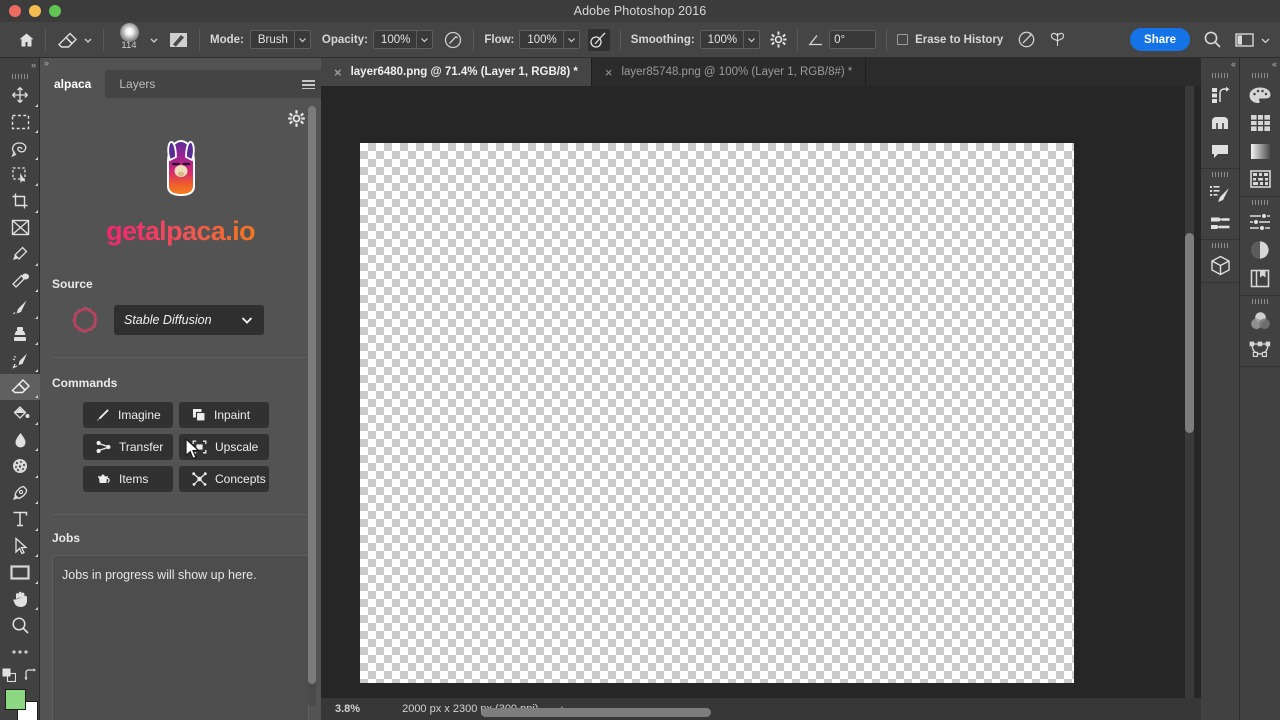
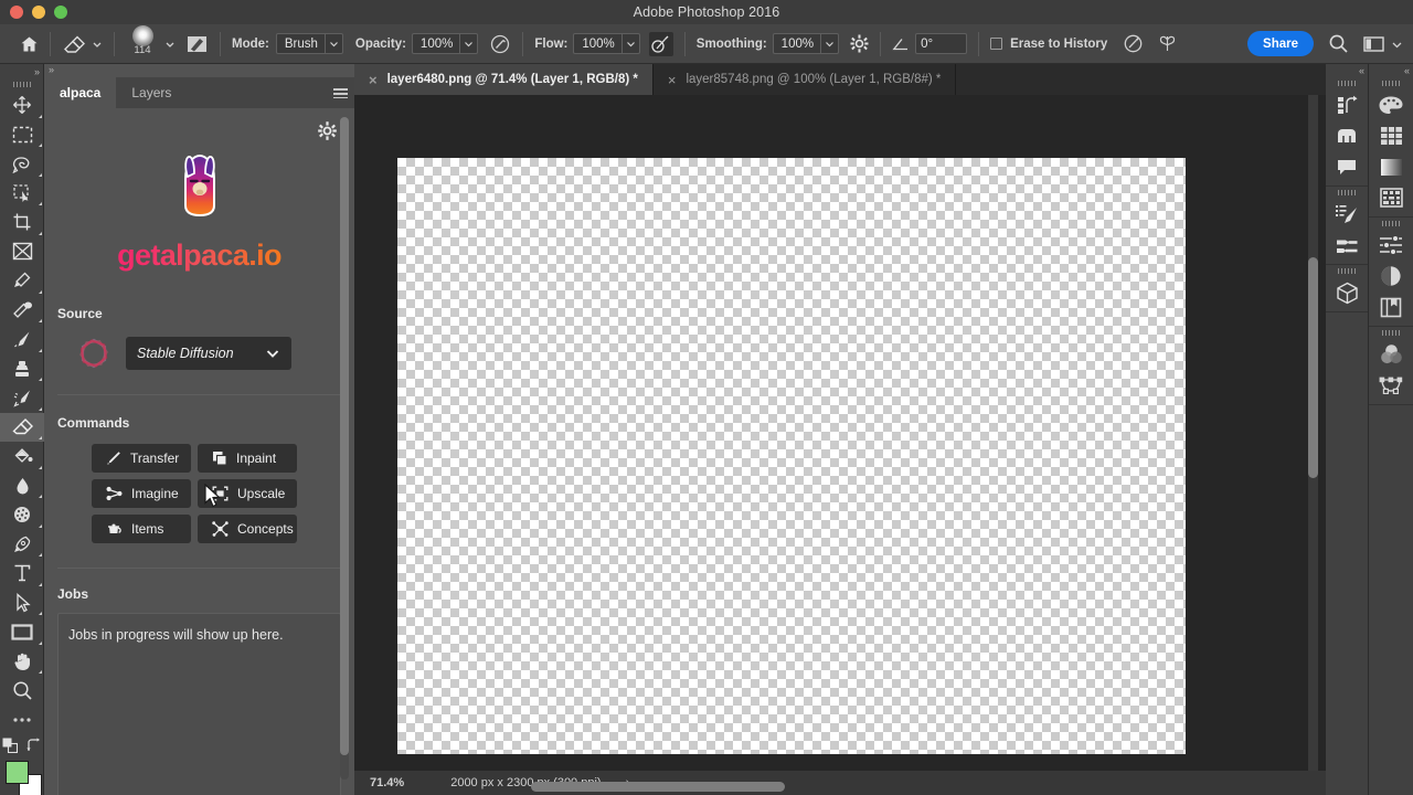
  Adobe Photoshop 2016
  114
  Mode:
  Brush
  Opacity:
  100%
  Flow:
  100%
  Smoothing:
  100%
  0°
  Erase to History
  Share
  »
  »
  alpaca
  Layers
  getalpaca.io
  Source
  Stable Diffusion
  Commands
- Imagine
+ Transfer
  Inpaint
- Transfer
+ Imagine
  Upscale
  Items
  Concepts
  Jobs
  Jobs in progress will show up here.
  ×
  layer6480.png @ 71.4% (Layer 1, RGB/8) *
  ×
  layer85748.png @ 100% (Layer 1, RGB/8#) *
- 3.8%
+ 71.4%
  «
  «
